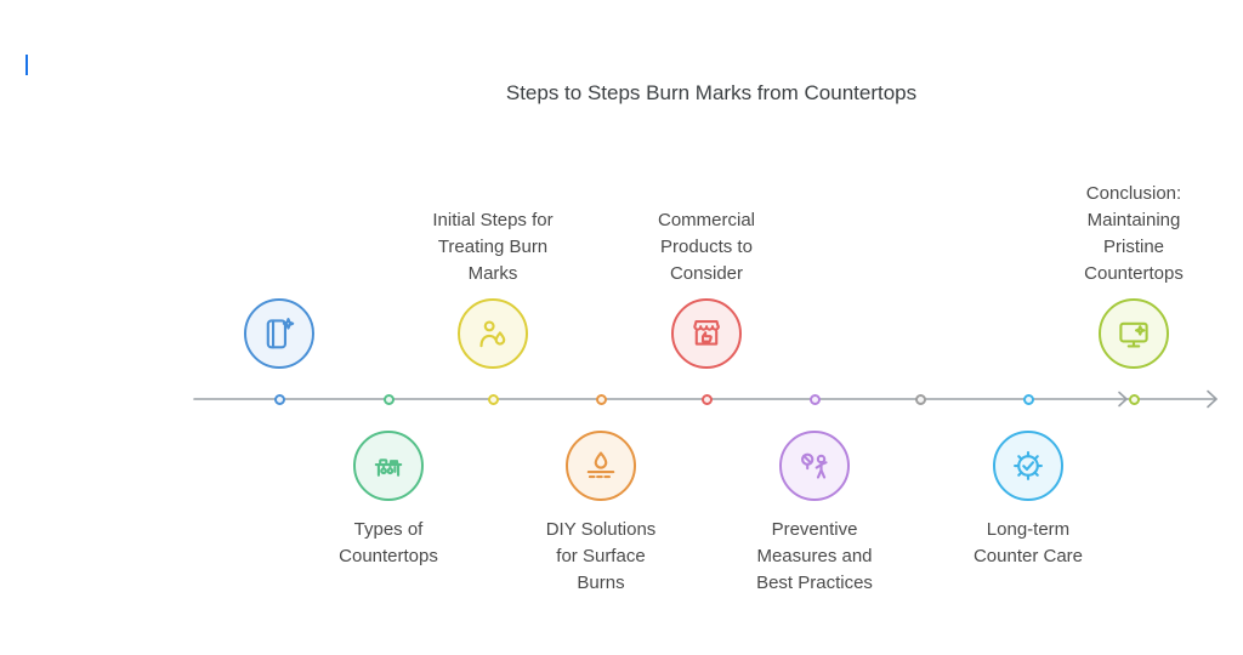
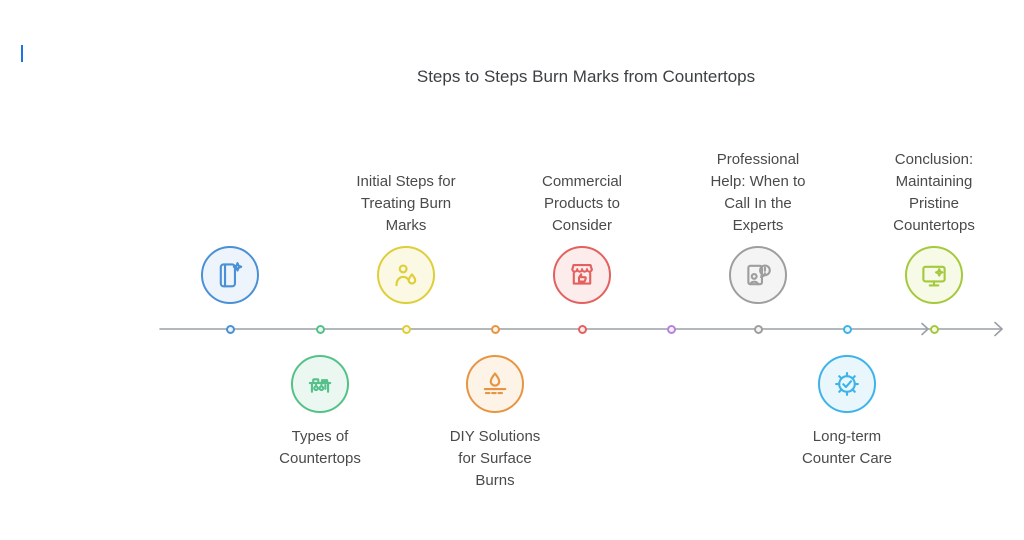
  Steps to Steps Burn Marks from Countertops
  Initial Steps for
  Treating Burn
  Marks
  Commercial
  Products to
  Consider
+ Professional
+ Help: When to
+ Call In the
+ Experts
  Conclusion:
  Maintaining
  Pristine
  Countertops
  Types of
  Countertops
  DIY Solutions
  for Surface
  Burns
- Preventive
- Measures and
- Best Practices
  Long-term
  Counter Care
